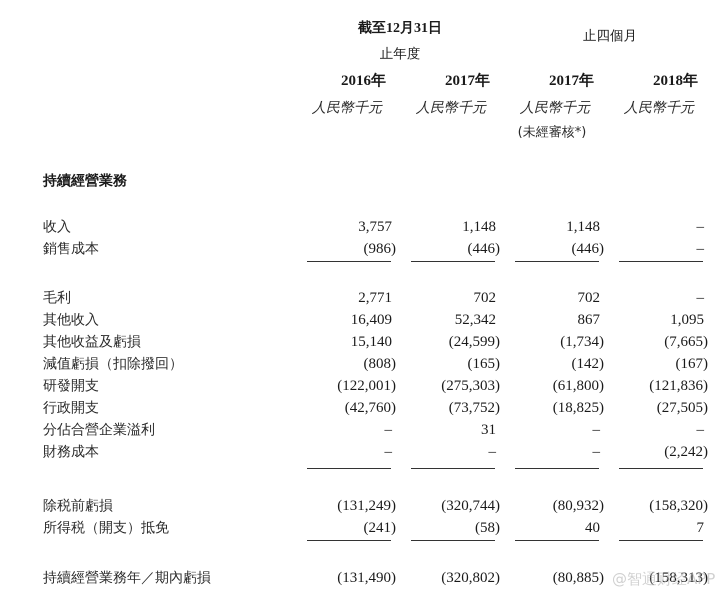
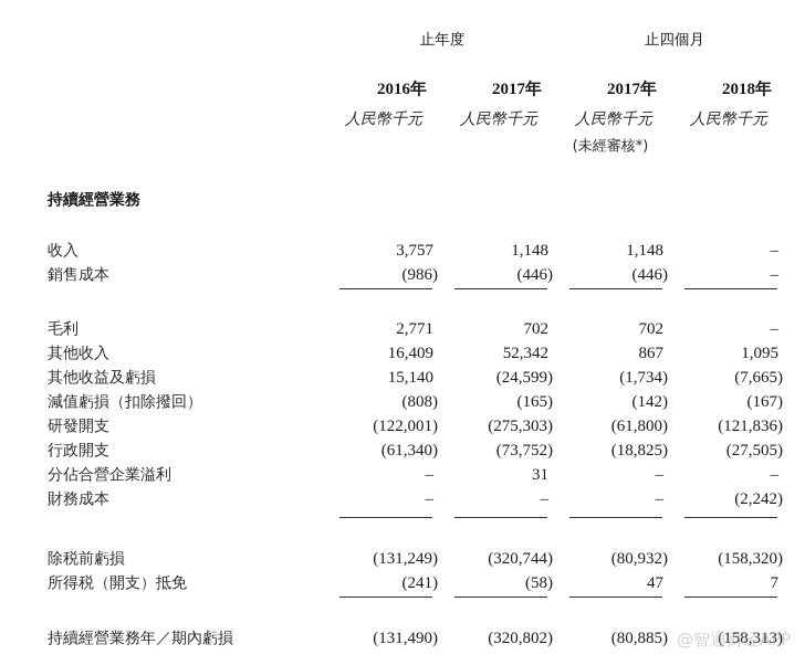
- 截至12月31日
  止年度
  止四個月
  2016年
  2017年
  2017年
  2018年
  人民幣千元
  人民幣千元
  人民幣千元
  人民幣千元
  (未經審核*)
  持續經營業務
  收入
  3,757
  1,148
  1,148
  –
  銷售成本
  (986)
  (446)
  (446)
  –
  毛利
  2,771
  702
  702
  –
  其他收入
  16,409
  52,342
  867
  1,095
  其他收益及虧損
  15,140
  (24,599)
  (1,734)
  (7,665)
  減值虧損（扣除撥回）
  (808)
  (165)
  (142)
  (167)
  研發開支
  (122,001)
  (275,303)
  (61,800)
  (121,836)
  行政開支
- (42,760)
+ (61,340)
  (73,752)
  (18,825)
  (27,505)
  分佔合營企業溢利
  –
  31
  –
  –
  財務成本
  –
  –
  –
  (2,242)
  除税前虧損
  (131,249)
  (320,744)
  (80,932)
  (158,320)
  所得税（開支）抵免
  (241)
  (58)
- 40
+ 47
  7
  持續經營業務年／期內虧損
  (131,490)
  (320,802)
  (80,885)
  (158,313)
  @智通财经APP
